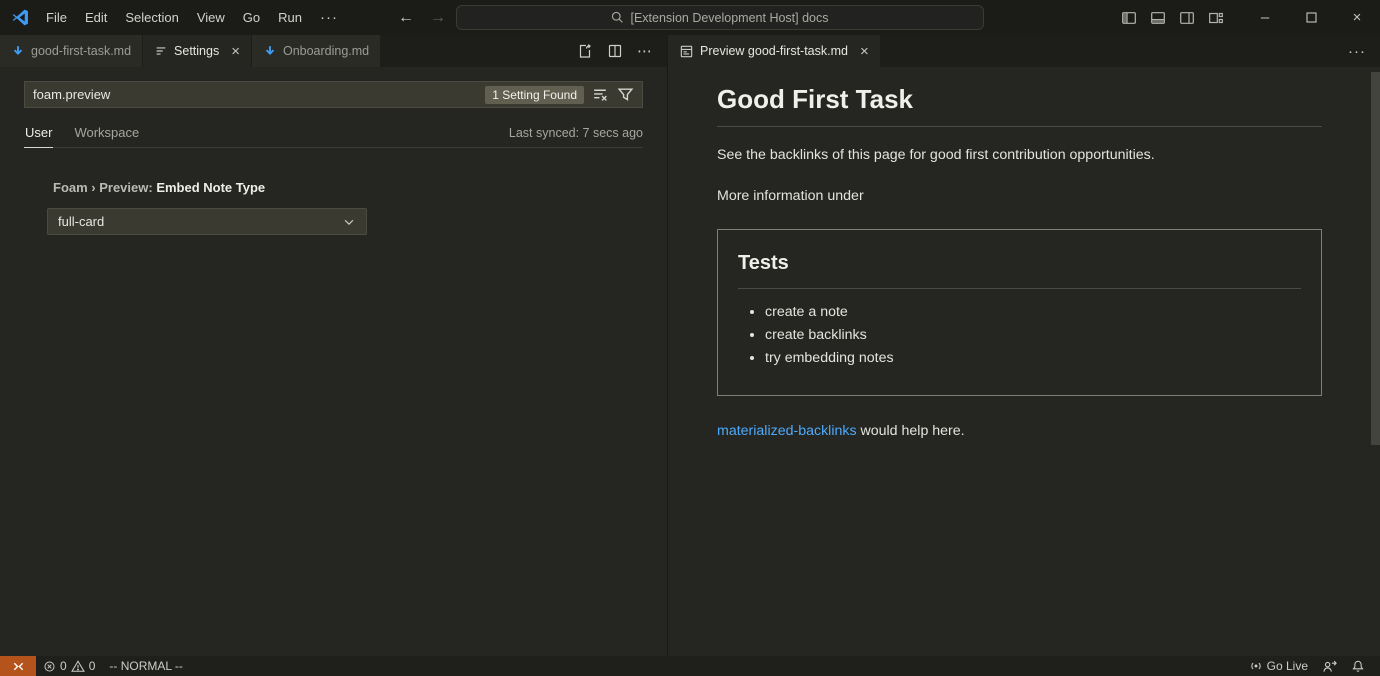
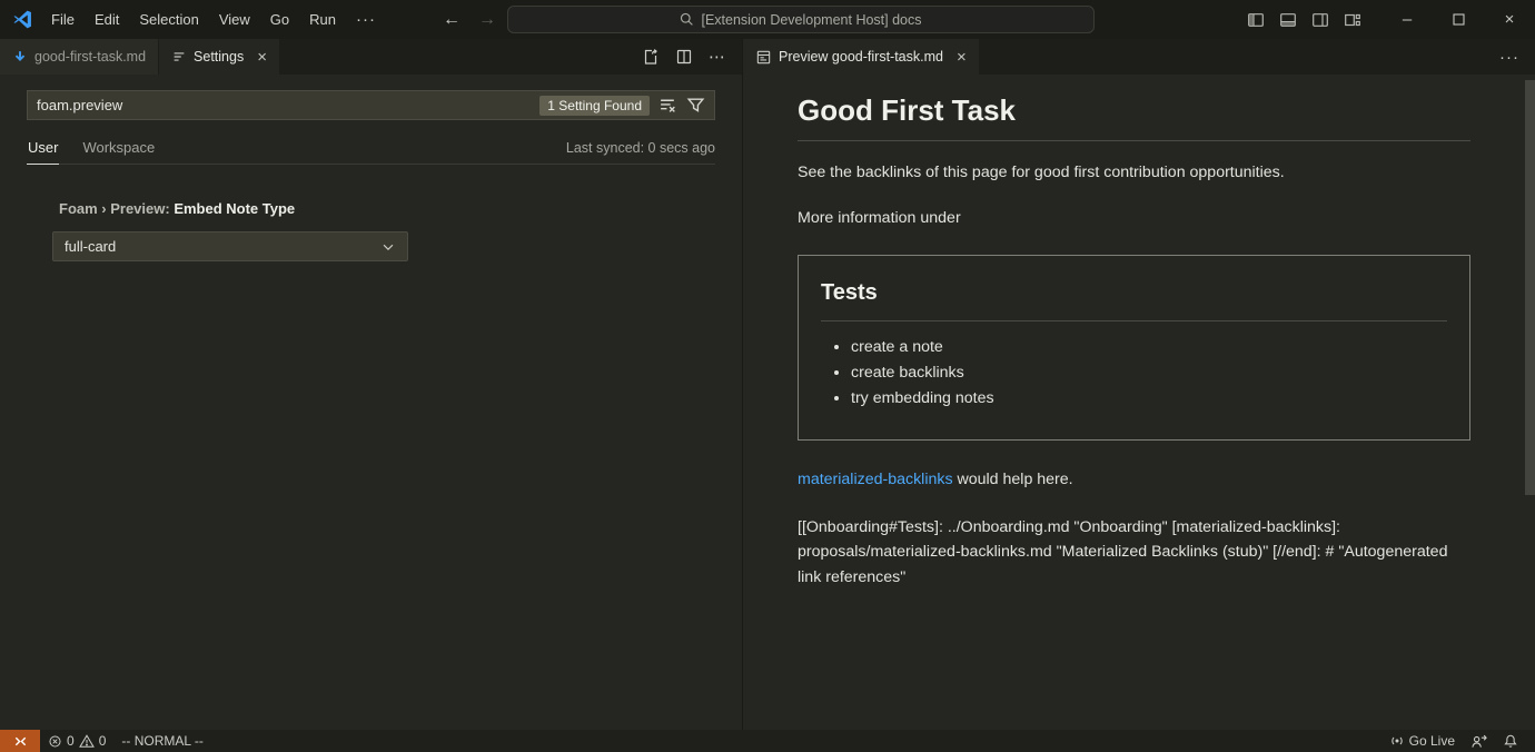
  File
  Edit
  Selection
  View
  Go
  Run
  ···
  ←
  →
  [Extension Development Host] docs
  –
  ×
  good-first-task.md
  Settings
  ×
- Onboarding.md
  ⋯
  foam.preview
  1 Setting Found
  User
  Workspace
- Last synced: 7 secs ago
+ Last synced: 0 secs ago
  Foam › Preview: Embed Note Type
  full-card
  Preview good-first-task.md
  ×
  ···
  Good First Task
  See the backlinks of this page for good first contribution opportunities.
  More information under
  Tests
  create a note
  create backlinks
  try embedding notes
  materialized-backlinks would help here.
+ [[Onboarding#Tests]: ../Onboarding.md "Onboarding" [materialized-backlinks]: proposals/materialized-backlinks.md "Materialized Backlinks (stub)" [//end]: # "Autogenerated link references"
  0
  0
  -- NORMAL --
  Go Live
